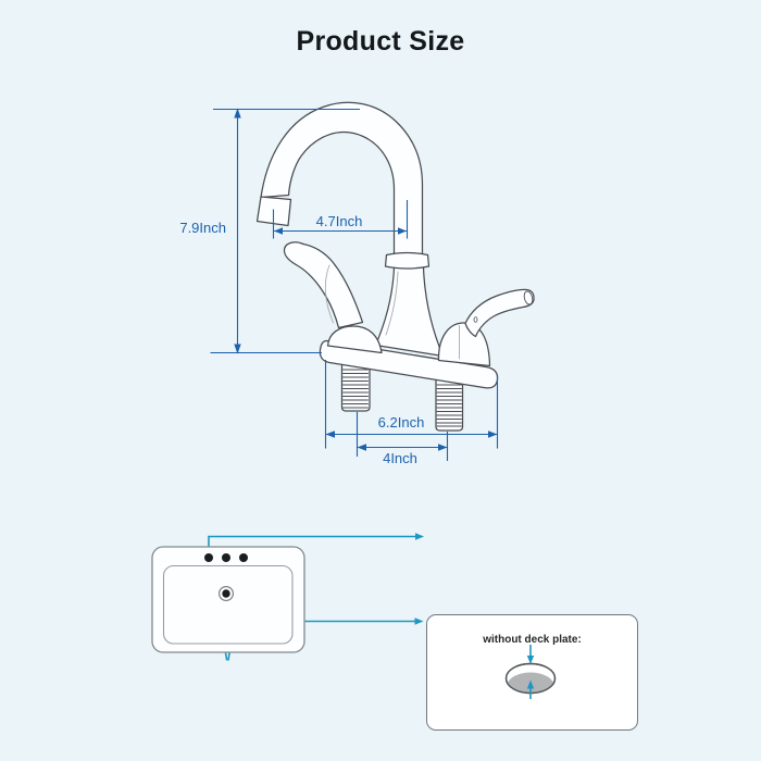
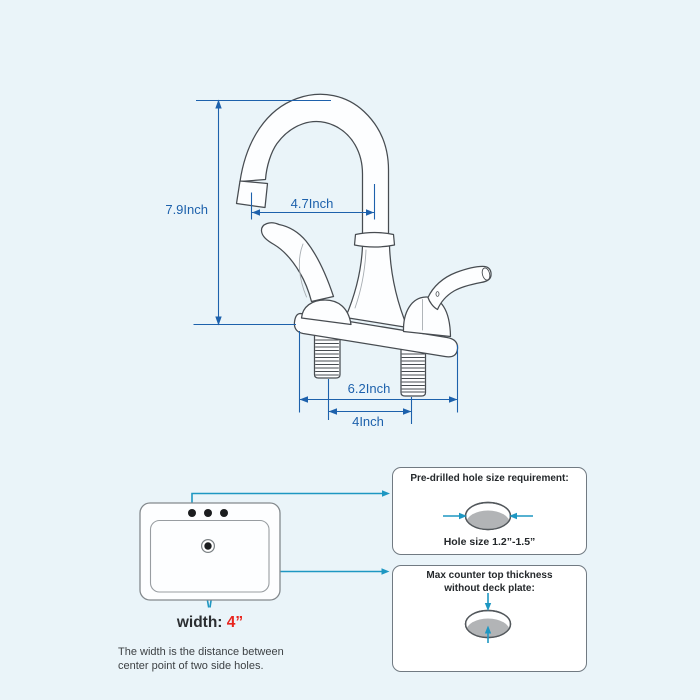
- Product Size
  7.9Inch
  4.7Inch
  6.2Inch
  4Inch
+ width: 4”
+ The width is the distance between
+ center point of two side holes.
+ Pre-drilled hole size requirement:
+ Hole size 1.2”-1.5”
+ Max counter top thickness
  without deck plate:
